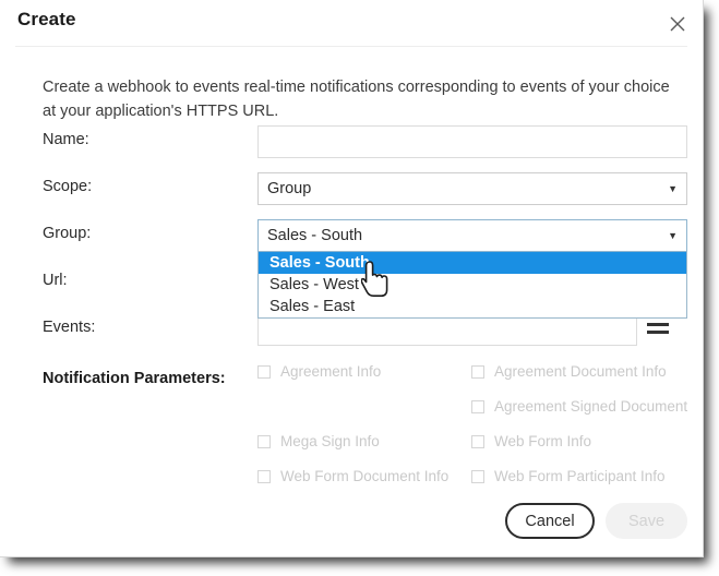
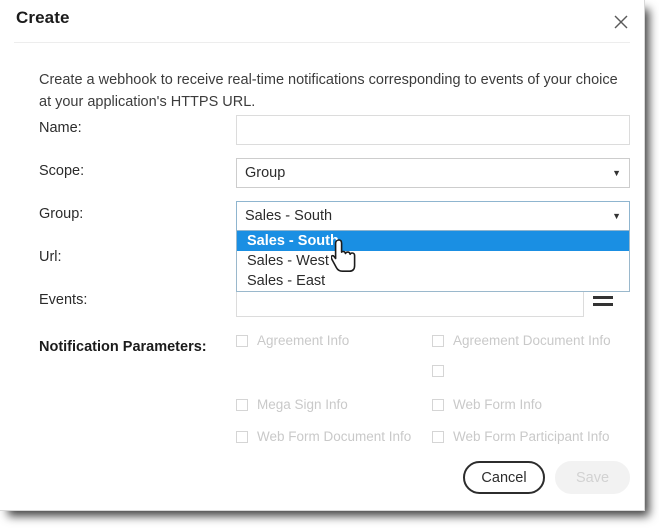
  Create
- Create a webhook to events real-time notifications corresponding to events of your choice at your application's HTTPS URL.
+ Create a webhook to receive real-time notifications corresponding to events of your choice at your application's HTTPS URL.
  Name:
  Scope:
  Group
  ▼
  Group:
  Sales - South
  ▼
  Url:
  Events:
  Notification Parameters:
  Agreement Info
  Agreement Document Info
- Agreement Signed Document
  Mega Sign Info
  Web Form Info
  Web Form Document Info
  Web Form Participant Info
  Sales - South
  Sales - West
  Sales - East
  Cancel
  Save
